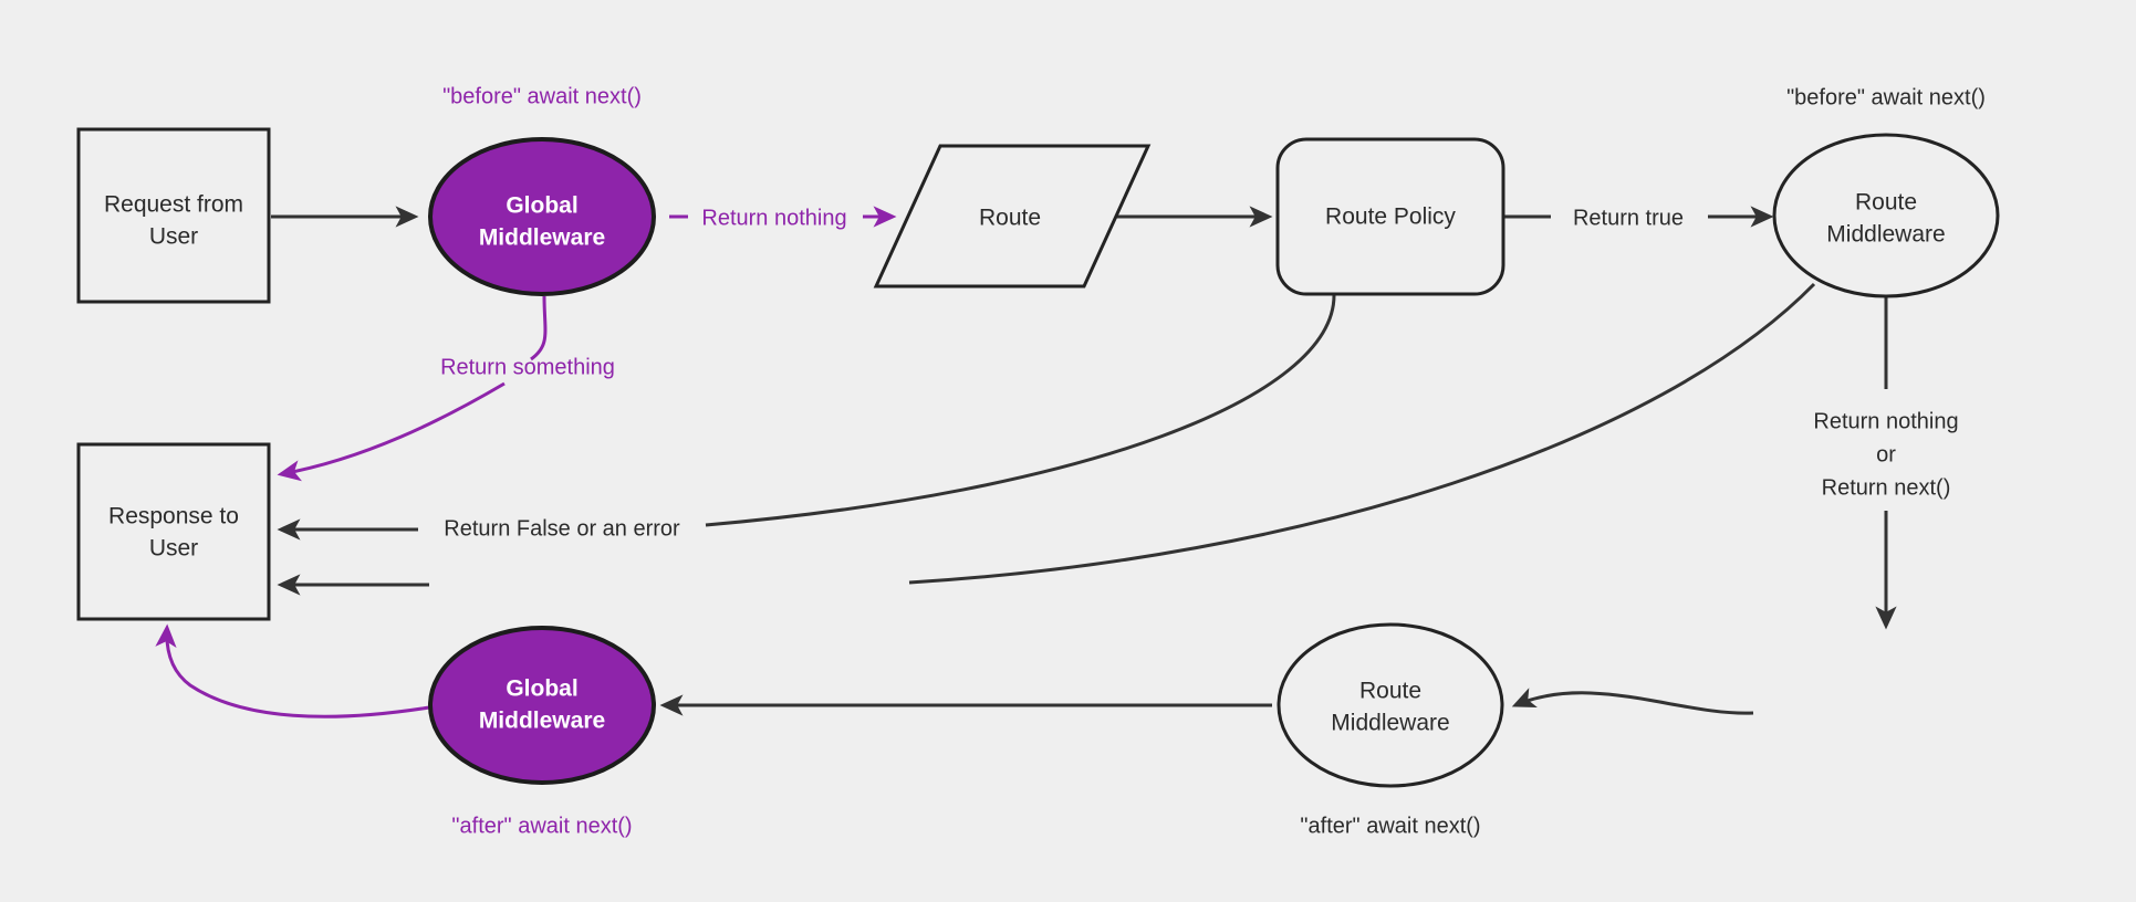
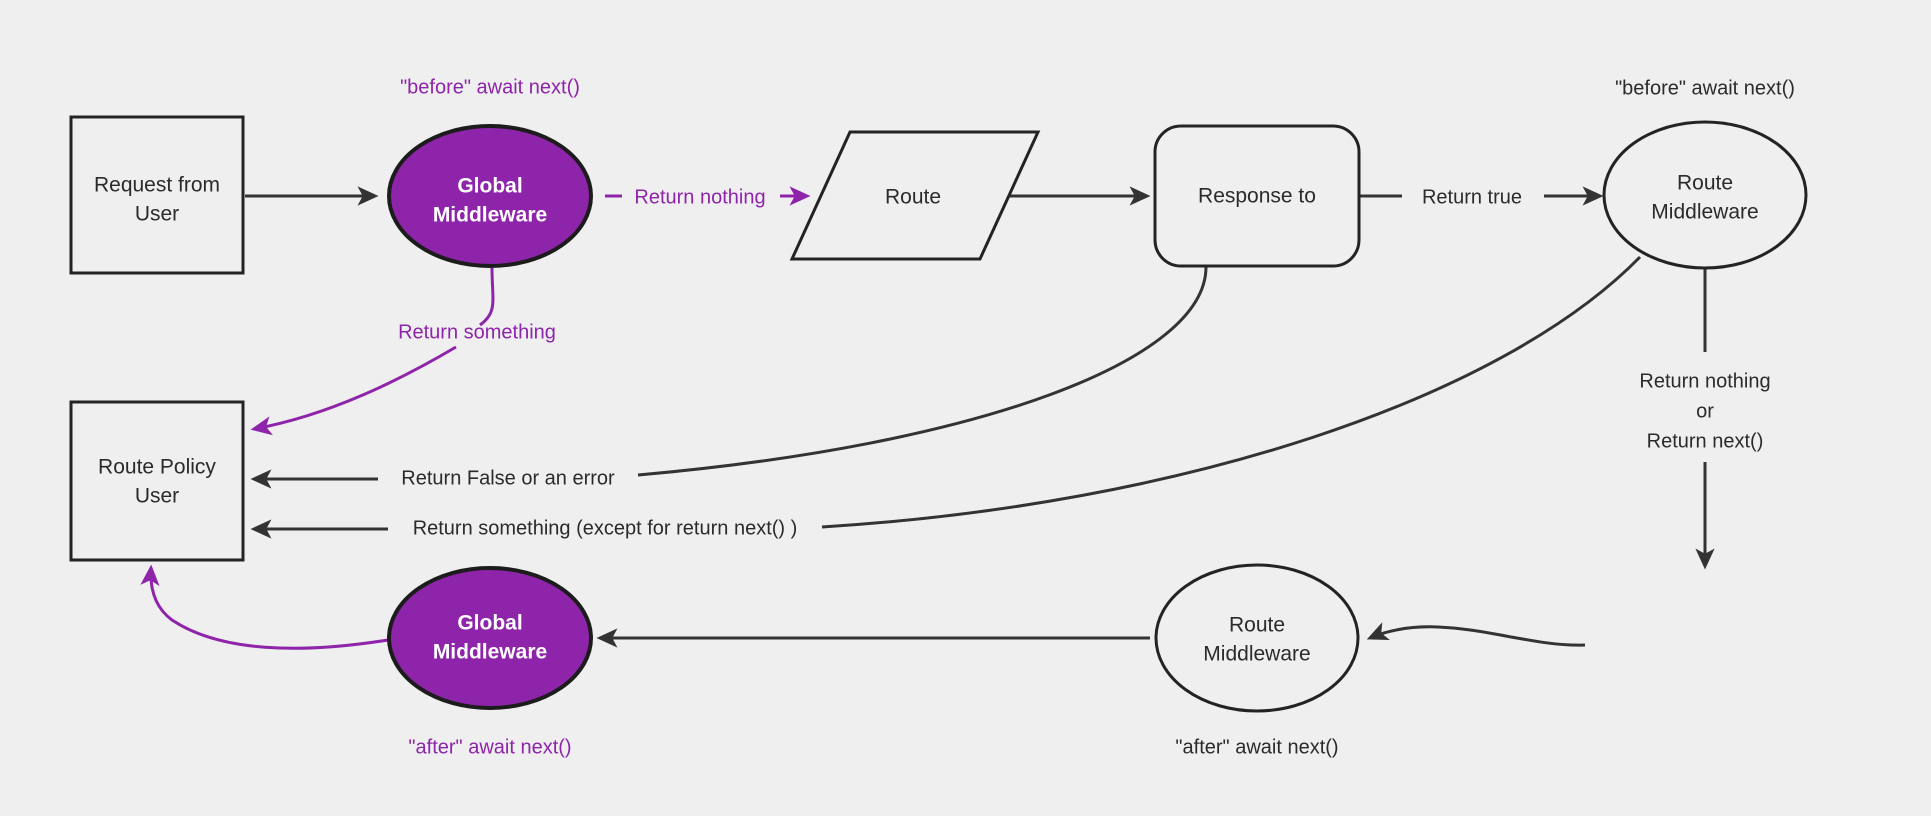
  Return nothing
  Return something
  Return true
  Return False or an error
+ Return something (except for return next() )
  Return nothing
  or
  Return next()
  Request from
  User
  Global
  Middleware
  Route
- Route Policy
+ Response to
  Route
  Middleware
  Route
  Middleware
  Global
  Middleware
- Response to
+ Route Policy
  User
  "before" await next()
  "before" await next()
  "after" await next()
  "after" await next()
